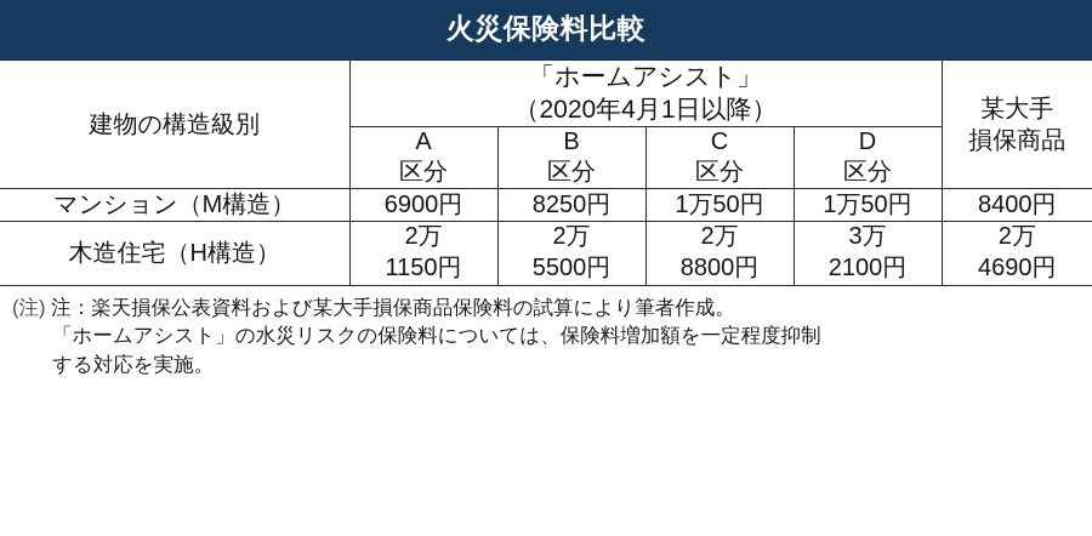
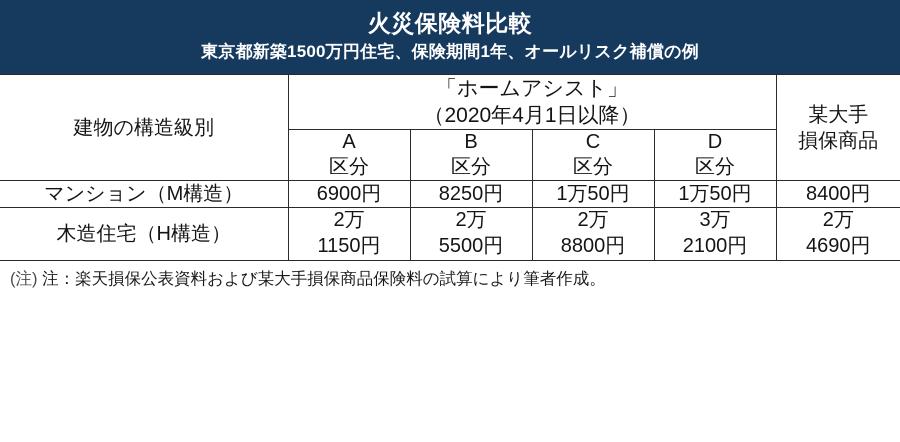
  火災保険料比較
+ 東京都新築1500万円住宅、保険期間1年、オールリスク補償の例
  建物の構造級別	「ホームアシスト」 （2020年4月1日以降）	某大手 損保商品
  A 区分	B 区分	C 区分	D 区分
  マンション（M構造）	6900円	8250円	1万50円	1万50円	8400円
  木造住宅（H構造）	2万 1150円	2万 5500円	2万 8800円	3万 2100円	2万 4690円
  (注) 注：楽天損保公表資料および某大手損保商品保険料の試算により筆者作成。
- 「ホームアシスト」の水災リスクの保険料については、保険料増加額を一定程度抑制
- する対応を実施。
